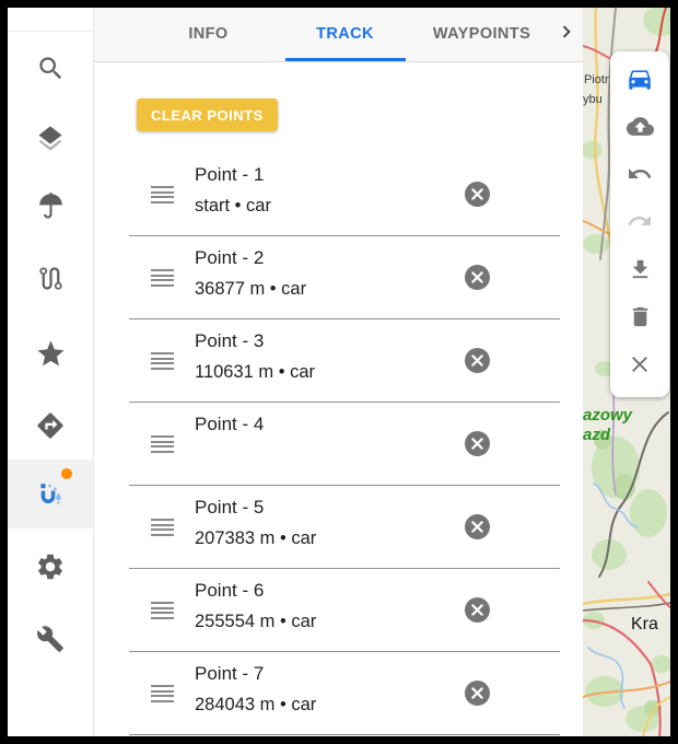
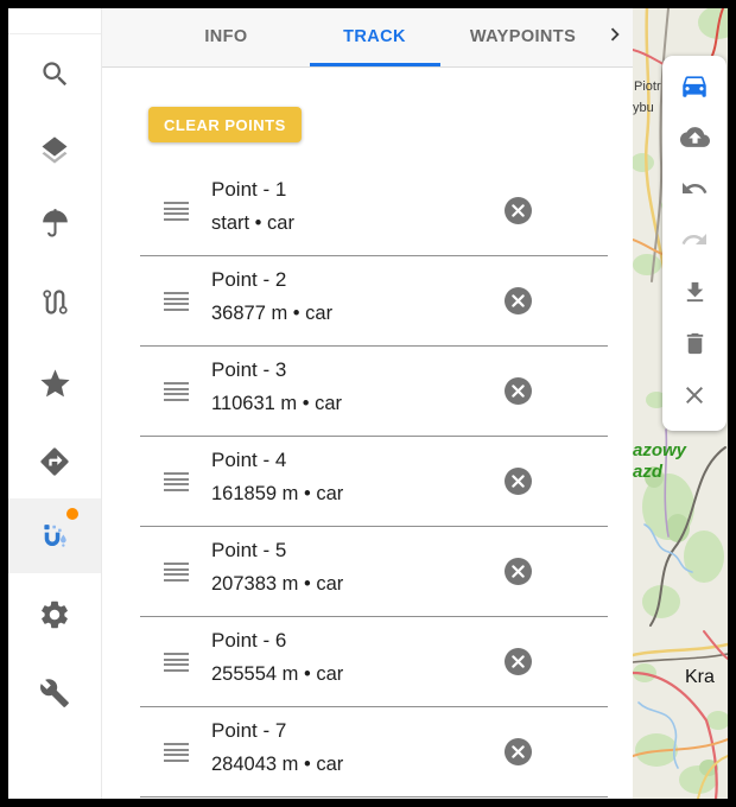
  INFO
  TRACK
  WAYPOINTS
  CLEAR POINTS
  Point - 1
  start • car
  Point - 2
  36877 m • car
  Point - 3
  110631 m • car
  Point - 4
+ 161859 m • car
  Point - 5
  207383 m • car
  Point - 6
  255554 m • car
  Point - 7
  284043 m • car
  Piotr
  ybu
  azowy
  azd
  Kra
